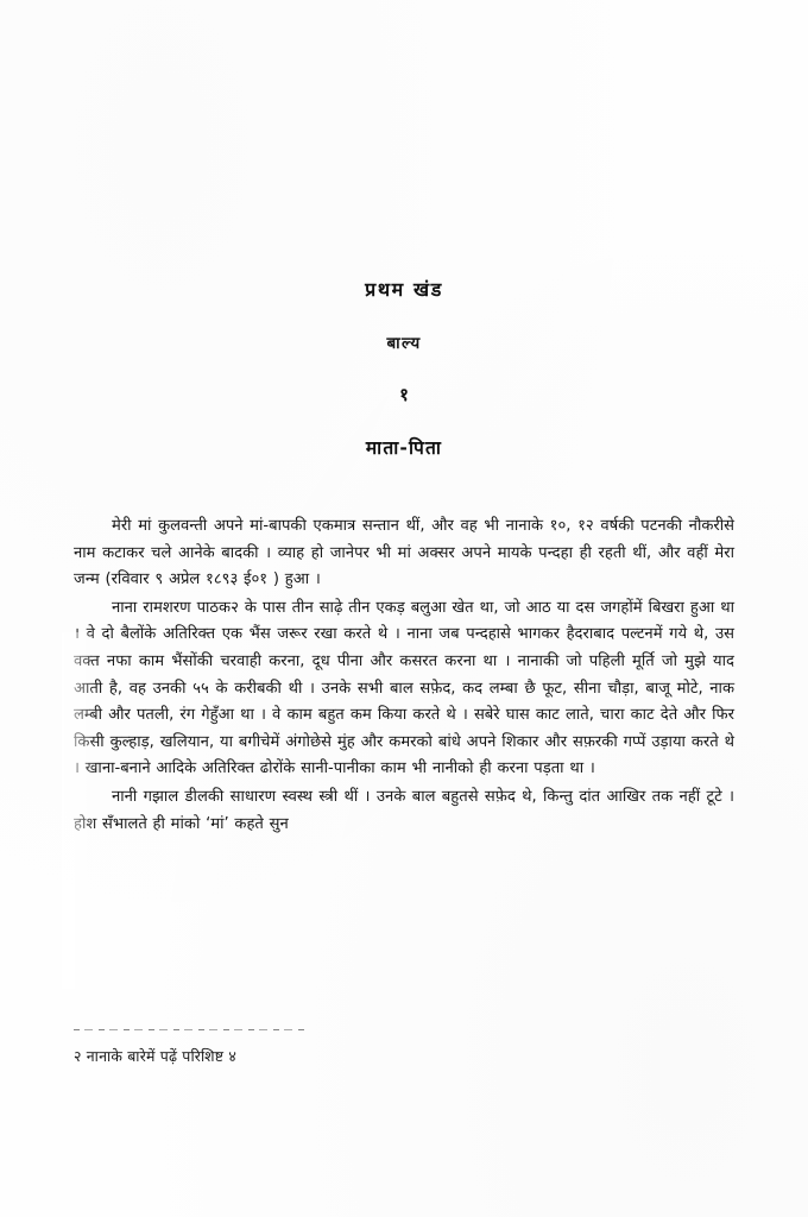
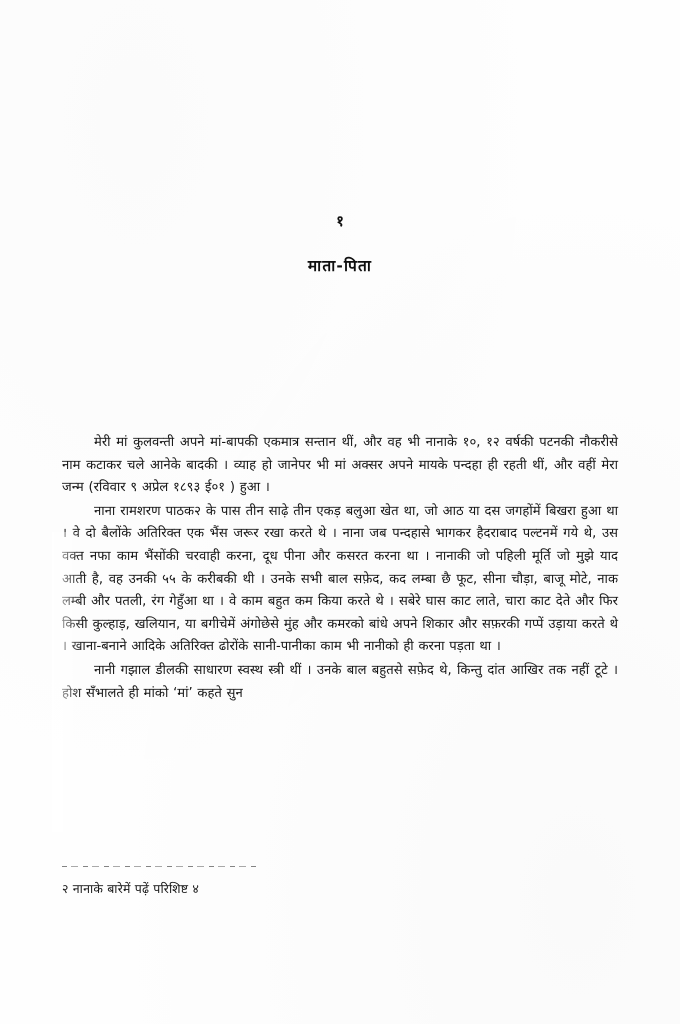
- प्रथम खंड
- बाल्य
  १
  माता-पिता
  मेरी मां कुलवन्ती अपने मां-बापकी एकमात्र सन्तान थीं, और वह भी नानाके १०, १२ वर्षकी पटनकी नौकरीसे नाम कटाकर चले आनेके बादकी । व्याह हो जानेपर भी मां अक्सर अपने मायके पन्दहा ही रहती थीं, और वहीं मेरा जन्म (रविवार ९ अप्रेल १८९३ ई०१ ) हुआ ।
  नाना रामशरण पाठक२ के पास तीन साढ़े तीन एकड़ बलुआ खेत था, जो आठ या दस जगहोंमें बिखरा हुआ था दो बैलोंके अतिरिक्त एक भैंस जरूर रखा करते थे । नाना जब पन्दहासे भागकर हैदराबाद पल्टनमें गये थे, उस नफा काम भैंसोंकी चरवाही करना, दूध पीना और कसरत करना था । नानाकी जो पहिली मूर्ति जो मुझे याद है, वह उनकी ५५ के करीबकी थी । उनके सभी बाल सफ़ेद, कद लम्बा छै फूट, सीना चौड़ा, बाजू मोटे, नाक और पतली, रंग गेहुँआ था । वे काम बहुत कम किया करते थे । सबेरे घास काट लाते, चारा काट देते और फिर कुल्हाड़, खलियान, या बगीचेमें अंगोछेसे मुंह और कमरको बांधे अपने शिकार और सफ़रकी गप्पें उड़ाया करते थे ना-बनाने आदिके अतिरिक्त ढोरोंके सानी-पानीका काम भी नानीको ही करना पड़ता था ।
  नानी गझाल डीलकी साधारण स्वस्थ स्त्री थीं । उनके बाल बहुतसे सफ़ेद थे, किन्तु दांत आखिर तक नहीं टूटे । सँभालते ही मांको ‘मां’ कहते सुन
  २ नानाके बारेमें पढ़ें परिशिष्ट ४
